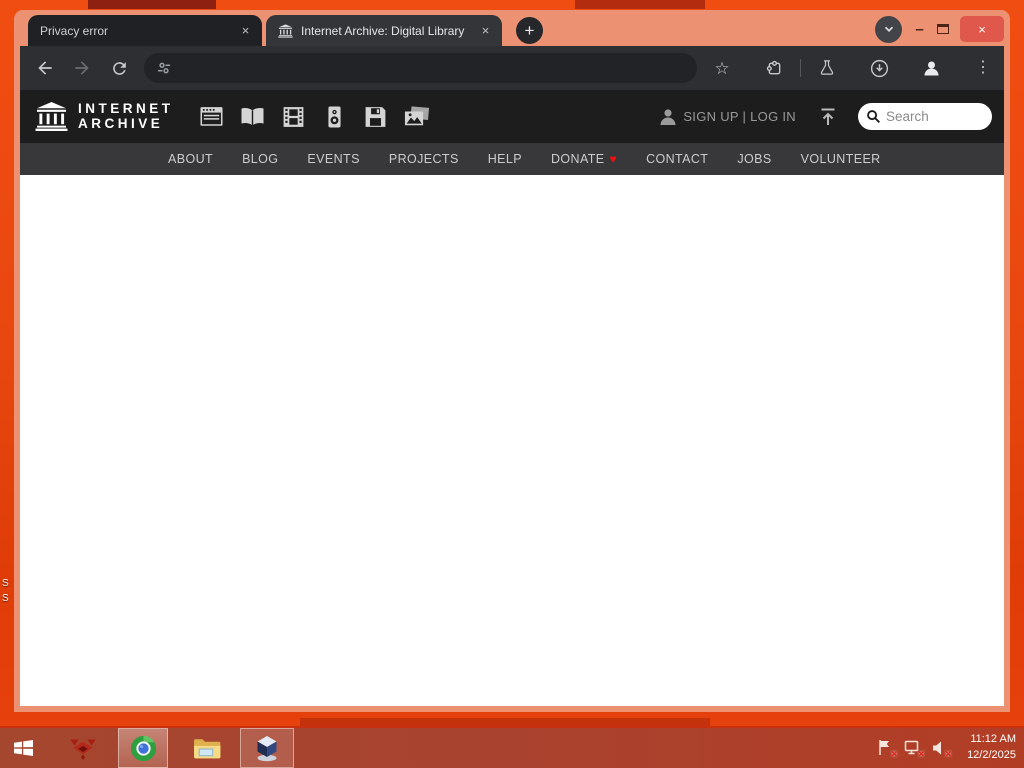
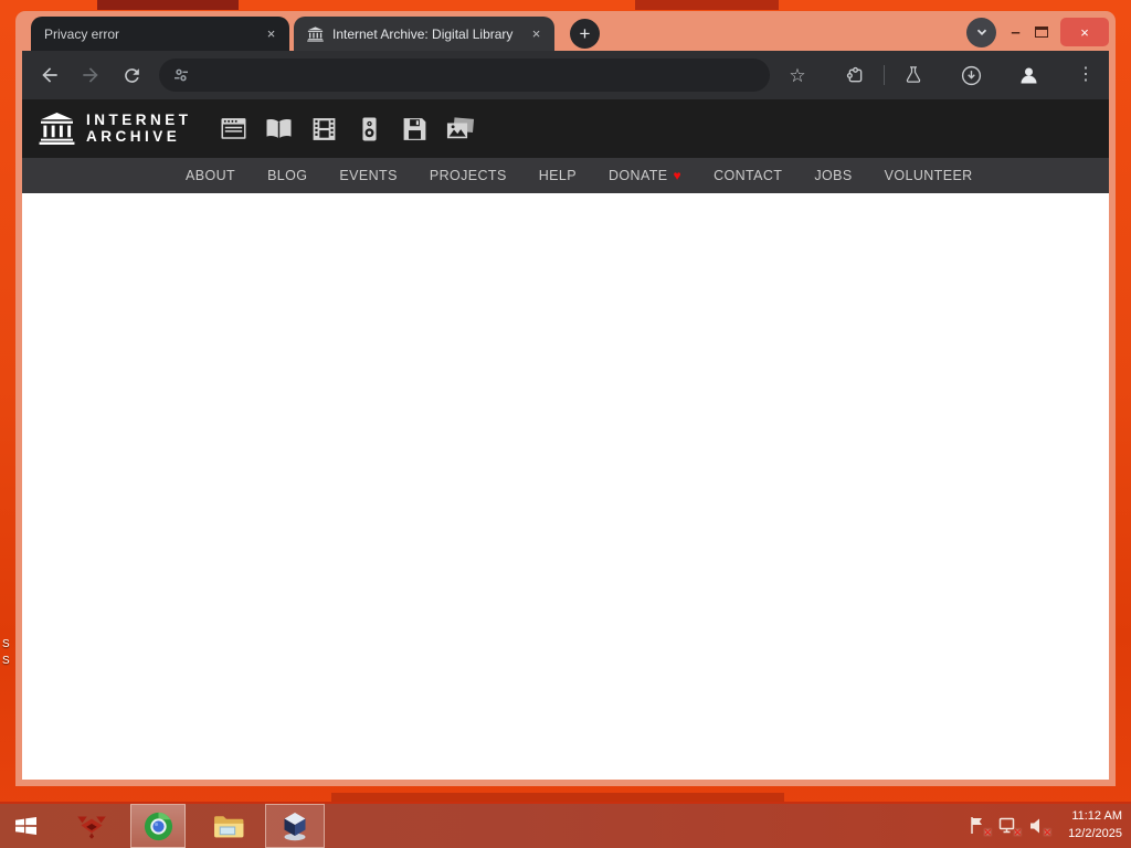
  S
  S
  Privacy error
  ×
  Internet Archive: Digital Library
  ×
  +
  –
  ×
  ☆
  ⋮
  INTERNET
  ARCHIVE
- SIGN UP | LOG IN
- Search
  ABOUT
  BLOG
  EVENTS
  PROJECTS
  HELP
  DONATE
  ♥
  CONTACT
  JOBS
  VOLUNTEER
  ✕
  ✕
  ✕
  11:12 AM
  12/2/2025
